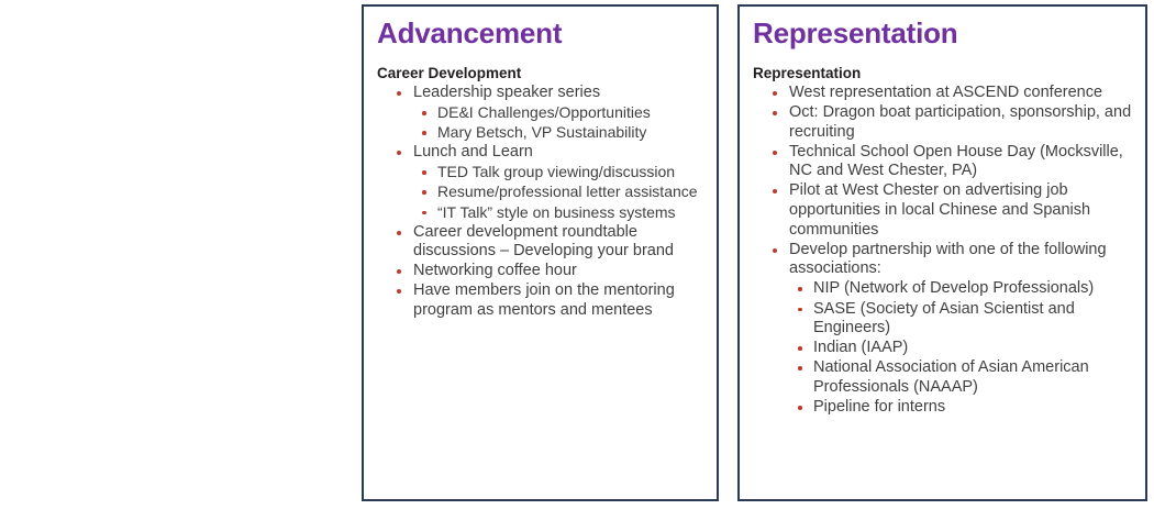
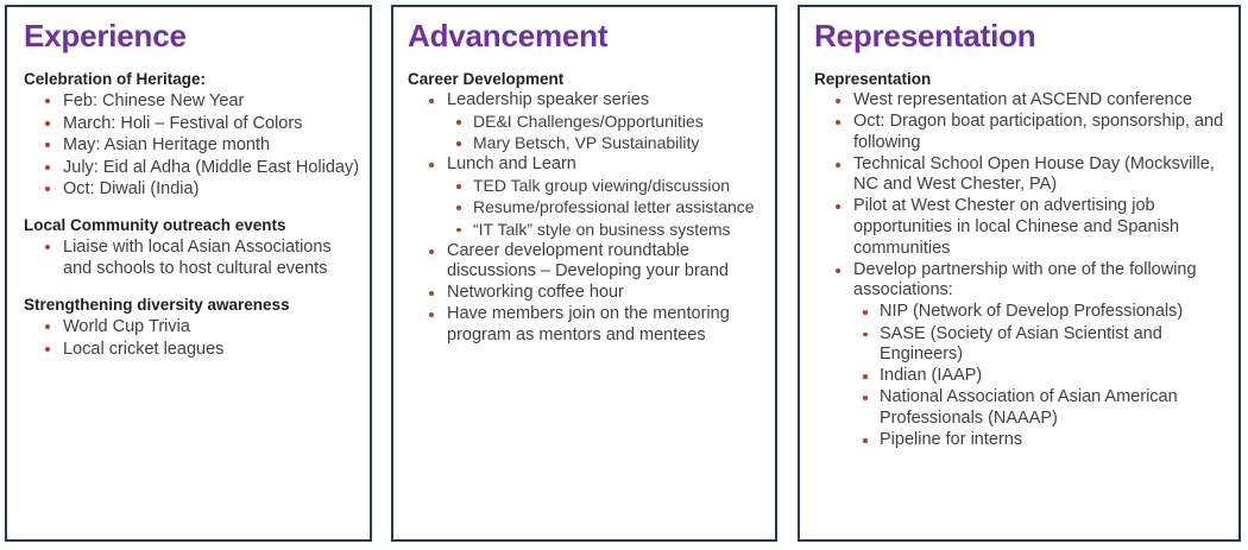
+ Experience
+ Celebration of Heritage:
+ Feb: Chinese New Year
+ March: Holi – Festival of Colors
+ May: Asian Heritage month
+ July: Eid al Adha (Middle East Holiday)
+ Oct: Diwali (India)
+ Local Community outreach events
+ Liaise with local Asian Associations and schools to host cultural events
+ Strengthening diversity awareness
+ World Cup Trivia
+ Local cricket leagues
  Advancement
  Career Development
  Leadership speaker series
  DE&I Challenges/Opportunities
  Mary Betsch, VP Sustainability
  Lunch and Learn
  TED Talk group viewing/discussion
  Resume/professional letter assistance
  “IT Talk” style on business systems
  Career development roundtable discussions – Developing your brand
  Networking coffee hour
  Have members join on the mentoring program as mentors and mentees
  Representation
  Representation
  West representation at ASCEND conference
- Oct: Dragon boat participation, sponsorship, and recruiting
+ Oct: Dragon boat participation, sponsorship, and following
  Technical School Open House Day (Mocksville, NC and West Chester, PA)
  Pilot at West Chester on advertising job opportunities in local Chinese and Spanish communities
  Develop partnership with one of the following associations:
  NIP (Network of Develop Professionals)
  SASE (Society of Asian Scientist and Engineers)
  Indian (IAAP)
  National Association of Asian American Professionals (NAAAP)
  Pipeline for interns
